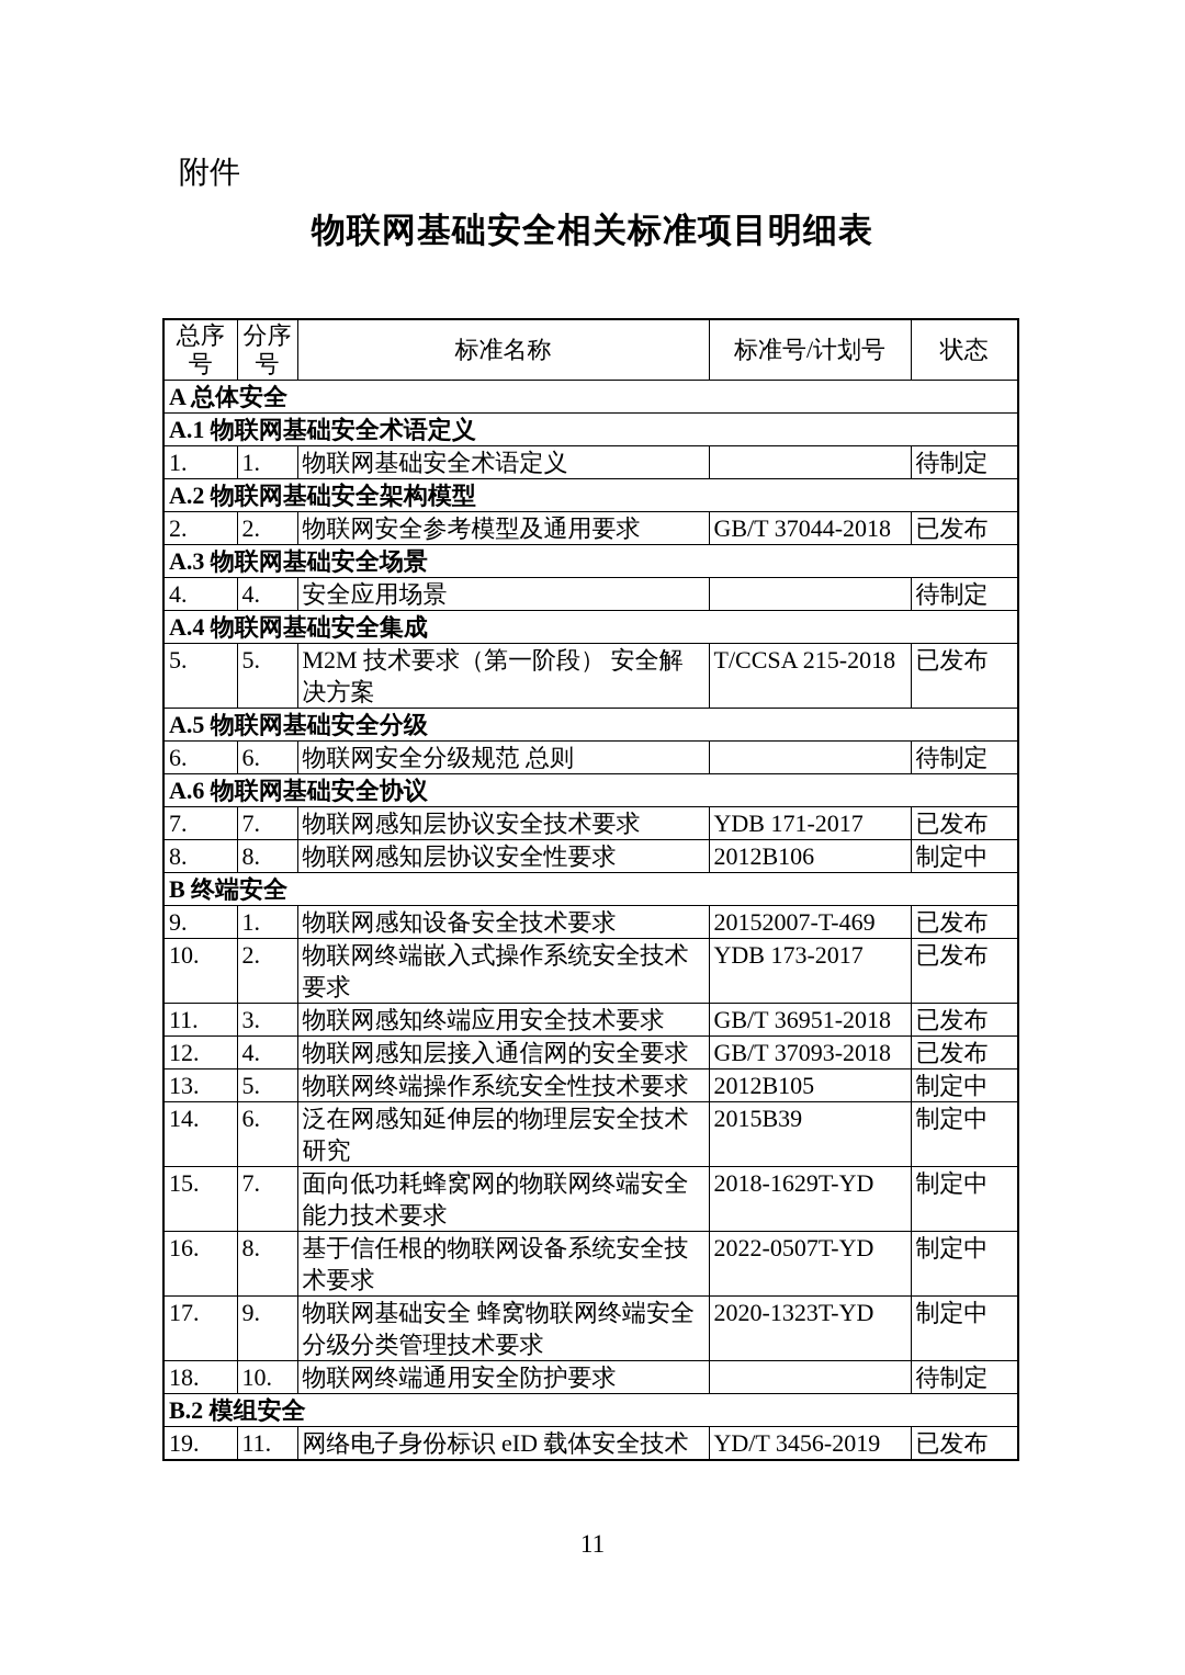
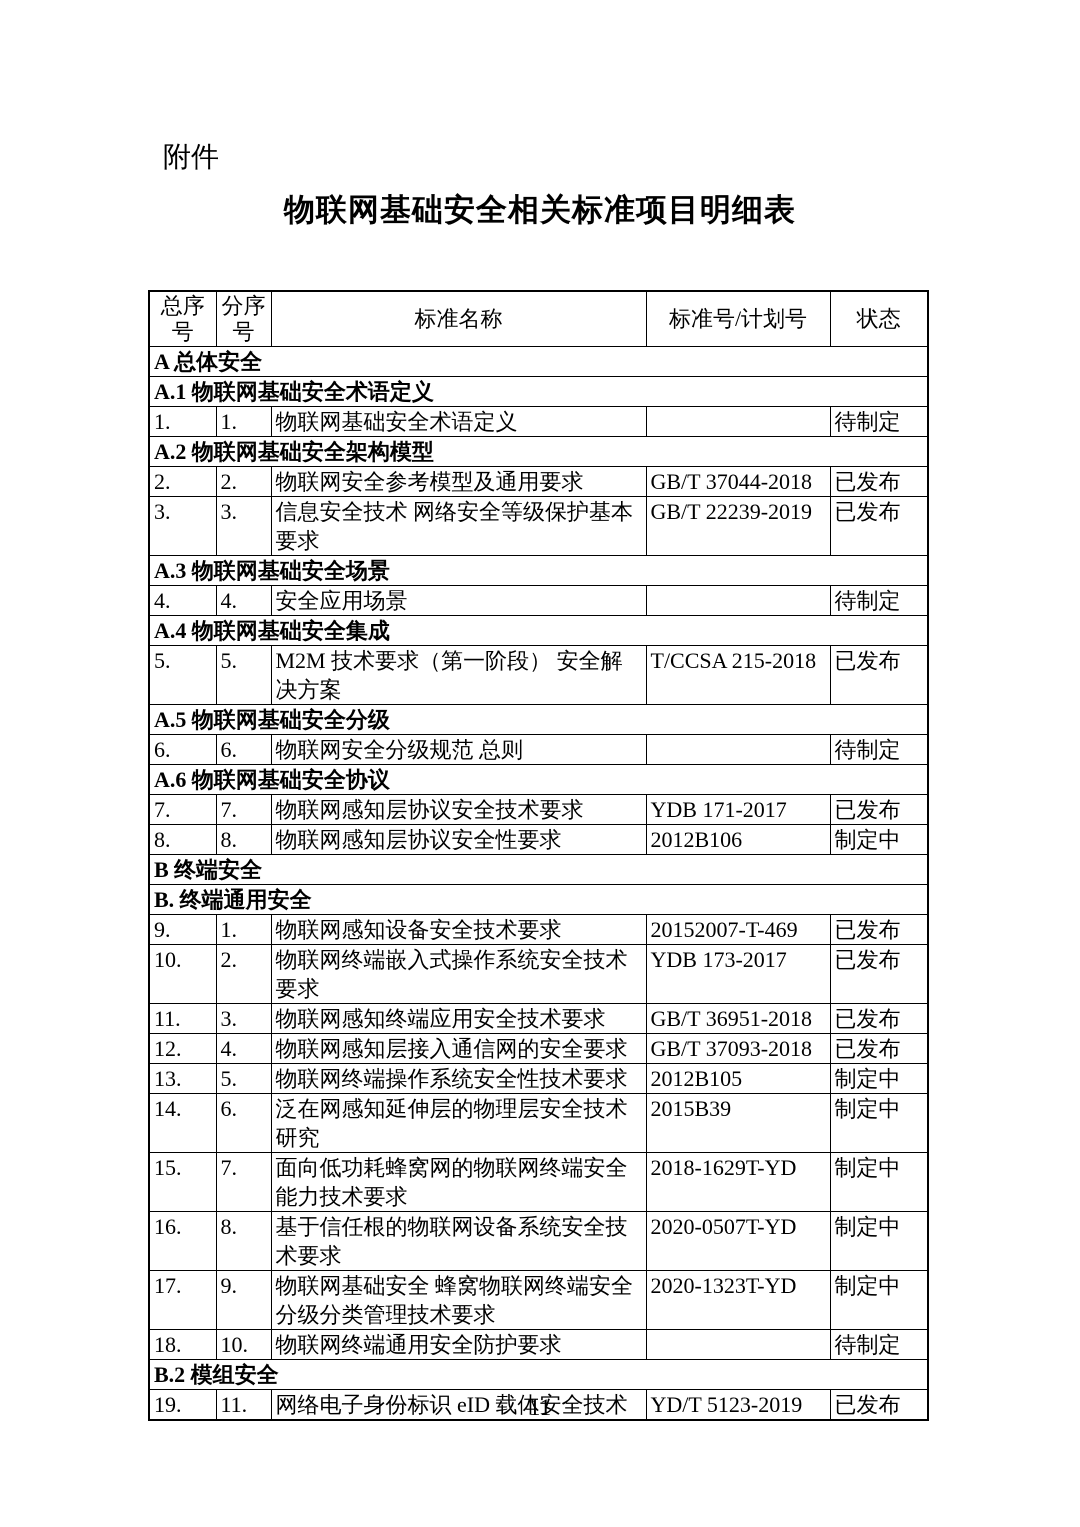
  附件
  物联网基础安全相关标准项目明细表
  总序号	分序号	标准名称	标准号/计划号	状态
  A 总体安全
  A.1 物联网基础安全术语定义
  1.	1.	物联网基础安全术语定义		待制定
  A.2 物联网基础安全架构模型
  2.	2.	物联网安全参考模型及通用要求	GB/T 37044-2018	已发布
+ 3.	3.	信息安全技术 网络安全等级保护基本要求	GB/T 22239-2019	已发布
  A.3 物联网基础安全场景
  4.	4.	安全应用场景		待制定
  A.4 物联网基础安全集成
  5.	5.	M2M 技术要求（第一阶段） 安全解决方案	T/CCSA 215-2018	已发布
  A.5 物联网基础安全分级
  6.	6.	物联网安全分级规范 总则		待制定
  A.6 物联网基础安全协议
  7.	7.	物联网感知层协议安全技术要求	YDB 171-2017	已发布
  8.	8.	物联网感知层协议安全性要求	2012B106	制定中
  B 终端安全
+ B. 终端通用安全
  9.	1.	物联网感知设备安全技术要求	20152007-T-469	已发布
  10.	2.	物联网终端嵌入式操作系统安全技术要求	YDB 173-2017	已发布
  11.	3.	物联网感知终端应用安全技术要求	GB/T 36951-2018	已发布
  12.	4.	物联网感知层接入通信网的安全要求	GB/T 37093-2018	已发布
  13.	5.	物联网终端操作系统安全性技术要求	2012B105	制定中
  14.	6.	泛在网感知延伸层的物理层安全技术研究	2015B39	制定中
  15.	7.	面向低功耗蜂窝网的物联网终端安全能力技术要求	2018-1629T-YD	制定中
- 16.	8.	基于信任根的物联网设备系统安全技术要求	2022-0507T-YD	制定中
+ 16.	8.	基于信任根的物联网设备系统安全技术要求	2020-0507T-YD	制定中
  17.	9.	物联网基础安全 蜂窝物联网终端安全分级分类管理技术要求	2020-1323T-YD	制定中
  18.	10.	物联网终端通用安全防护要求		待制定
  B.2 模组安全
- 19.	11.	网络电子身份标识 eID 载体安全技术	YD/T 3456-2019	已发布
+ 19.	11.	网络电子身份标识 eID 载体安全技术	YD/T 5123-2019	已发布
  11
